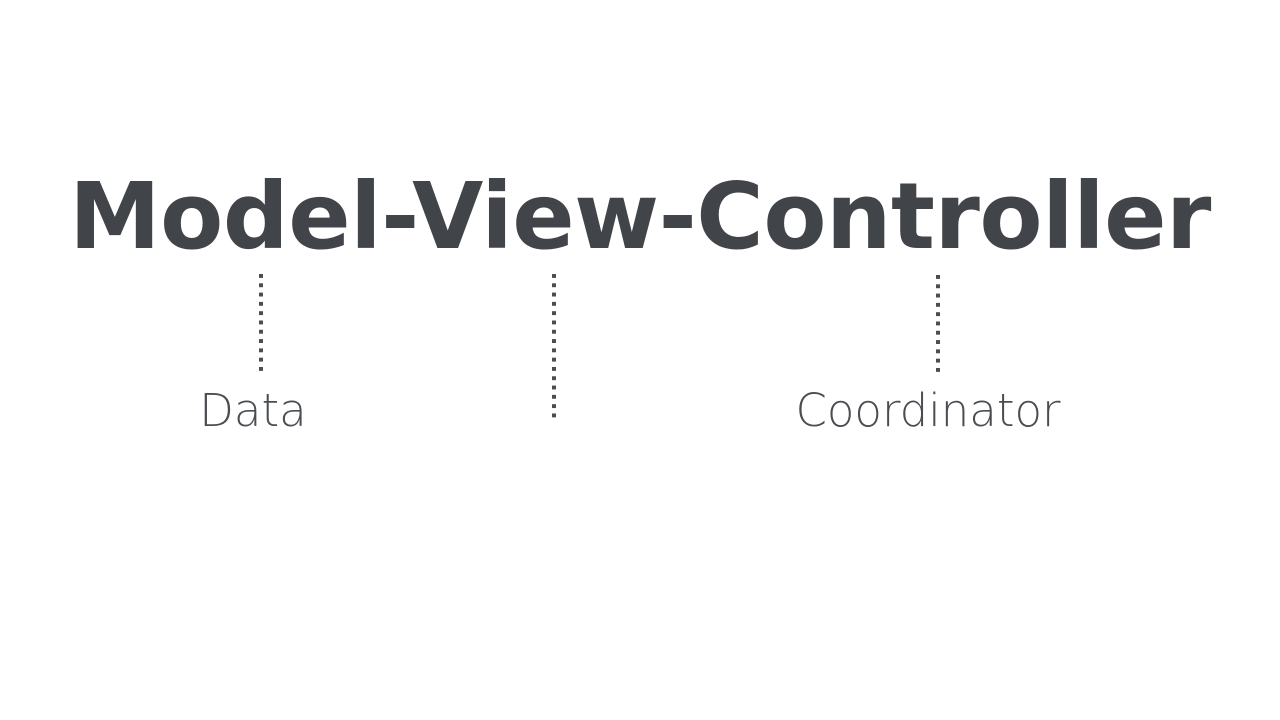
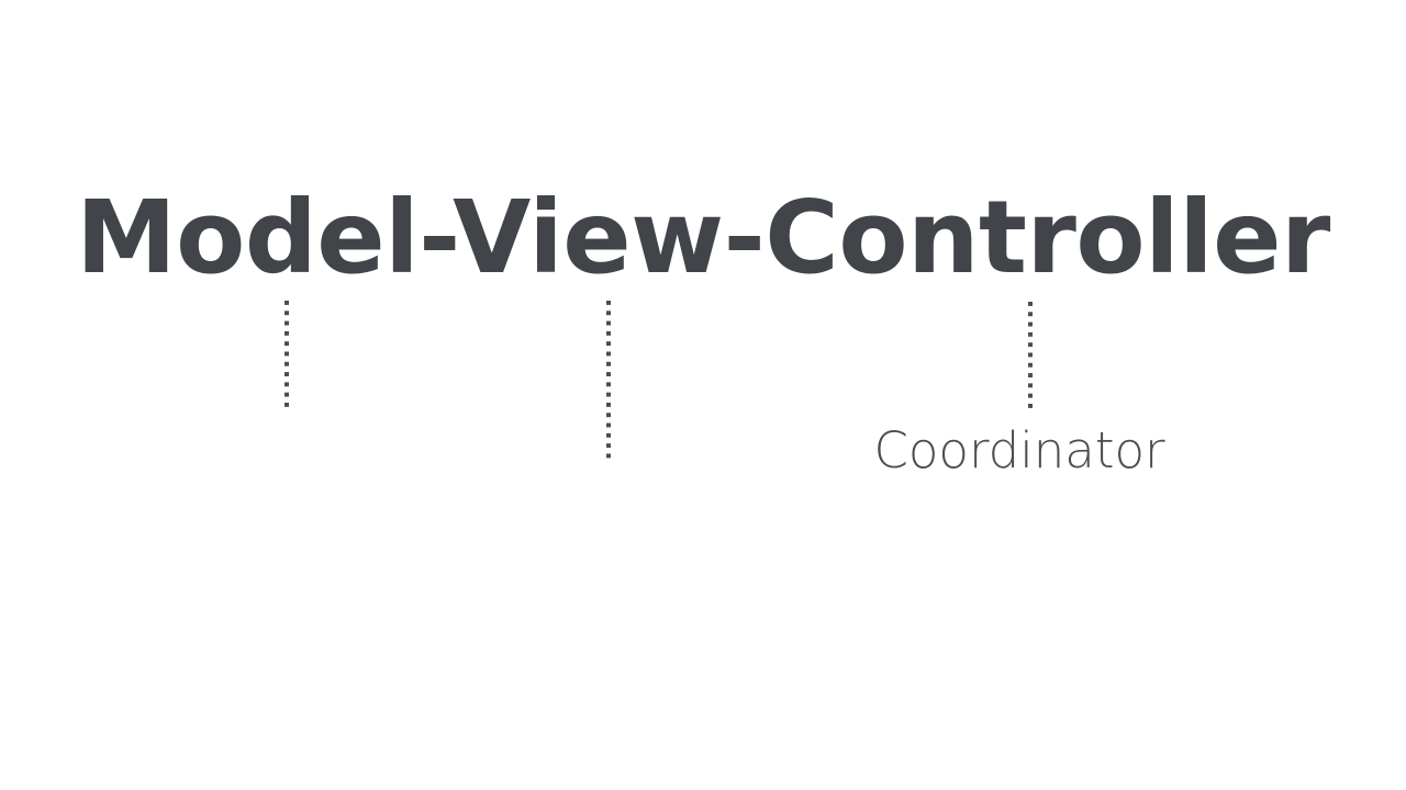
  Model-View-Controller
- Data
  Coordinator
